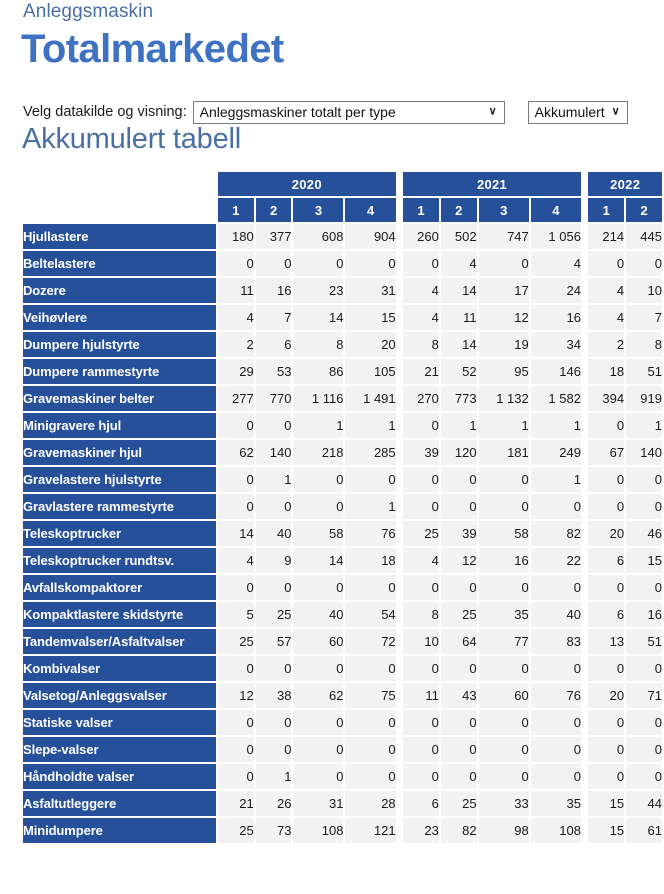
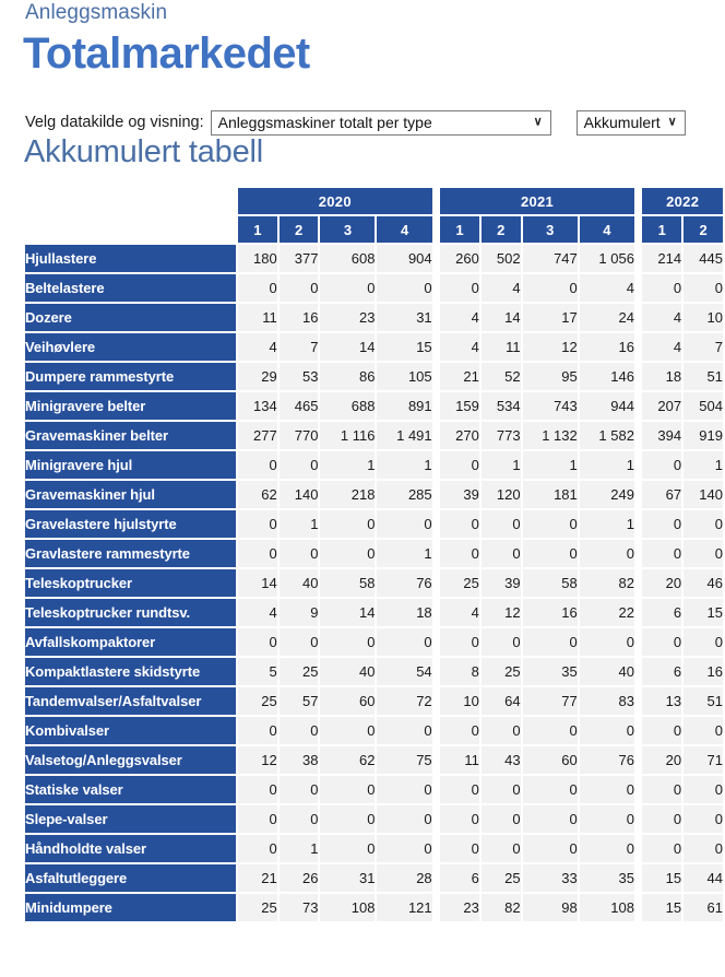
  Anleggsmaskin
  Totalmarkedet
  Velg datakilde og visning:
  Anleggsmaskiner totalt per type
  ∨
  Akkumulert
  ∨
  Akkumulert tabell
  	2020		2021		2022
  	1	2	3	4		1	2	3	4		1	2
  Hjullastere	180	377	608	904		260	502	747	1 056		214	445
  Beltelastere	0	0	0	0		0	4	0	4		0	0
  Dozere	11	16	23	31		4	14	17	24		4	10
  Veihøvlere	4	7	14	15		4	11	12	16		4	7
- Dumpere hjulstyrte	2	6	8	20		8	14	19	34		2	8
  Dumpere rammestyrte	29	53	86	105		21	52	95	146		18	51
+ Minigravere belter	134	465	688	891		159	534	743	944		207	504
  Gravemaskiner belter	277	770	1 116	1 491		270	773	1 132	1 582		394	919
  Minigravere hjul	0	0	1	1		0	1	1	1		0	1
  Gravemaskiner hjul	62	140	218	285		39	120	181	249		67	140
  Gravelastere hjulstyrte	0	1	0	0		0	0	0	1		0	0
  Gravlastere rammestyrte	0	0	0	1		0	0	0	0		0	0
  Teleskoptrucker	14	40	58	76		25	39	58	82		20	46
  Teleskoptrucker rundtsv.	4	9	14	18		4	12	16	22		6	15
  Avfallskompaktorer	0	0	0	0		0	0	0	0		0	0
  Kompaktlastere skidstyrte	5	25	40	54		8	25	35	40		6	16
  Tandemvalser/Asfaltvalser	25	57	60	72		10	64	77	83		13	51
  Kombivalser	0	0	0	0		0	0	0	0		0	0
  Valsetog/Anleggsvalser	12	38	62	75		11	43	60	76		20	71
  Statiske valser	0	0	0	0		0	0	0	0		0	0
  Slepe-valser	0	0	0	0		0	0	0	0		0	0
  Håndholdte valser	0	1	0	0		0	0	0	0		0	0
  Asfaltutleggere	21	26	31	28		6	25	33	35		15	44
  Minidumpere	25	73	108	121		23	82	98	108		15	61
